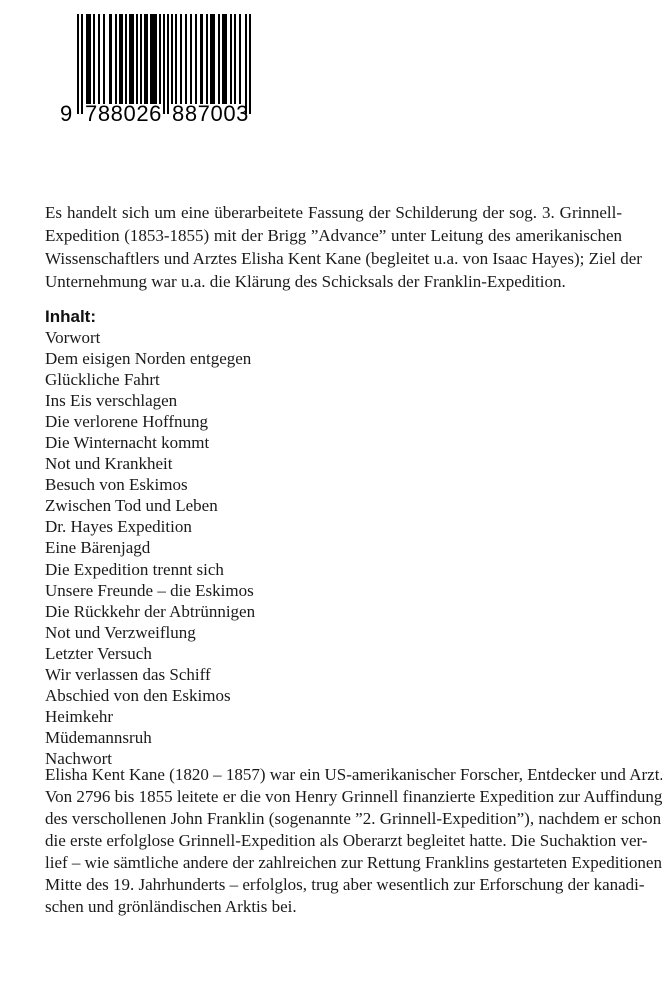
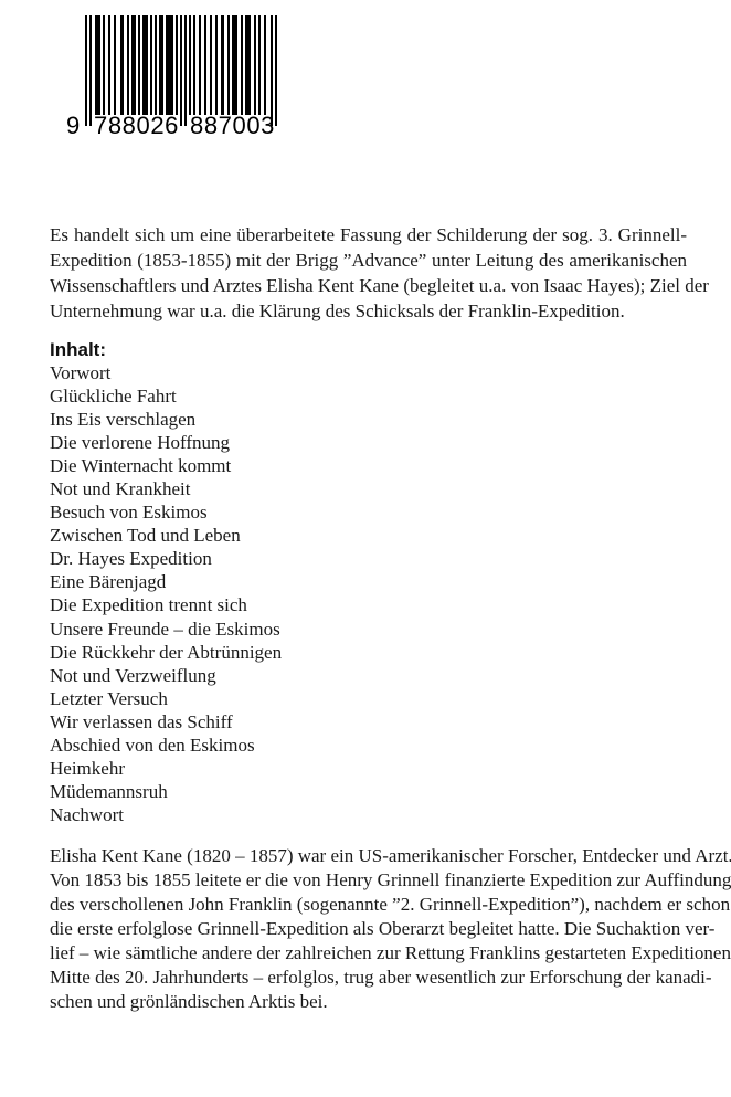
  9
  788026
  887003
  Es handelt sich um eine überarbeitete Fassung der Schilderung der sog. 3. Grinnell-
  Expedition (1853-1855) mit der Brigg ”Advance” unter Leitung des amerikanischen
  Wissenschaftlers und Arztes Elisha Kent Kane (begleitet u.a. von Isaac Hayes); Ziel der
  Unternehmung war u.a. die Klärung des Schicksals der Franklin-Expedition.
  Inhalt:
  Vorwort
- Dem eisigen Norden entgegen
  Glückliche Fahrt
  Ins Eis verschlagen
  Die verlorene Hoffnung
  Die Winternacht kommt
  Not und Krankheit
  Besuch von Eskimos
  Zwischen Tod und Leben
  Dr. Hayes Expedition
  Eine Bärenjagd
  Die Expedition trennt sich
  Unsere Freunde – die Eskimos
  Die Rückkehr der Abtrünnigen
  Not und Verzweiflung
  Letzter Versuch
  Wir verlassen das Schiff
  Abschied von den Eskimos
  Heimkehr
  Müdemannsruh
  Nachwort
  Elisha Kent Kane (1820 – 1857) war ein US-amerikanischer Forscher, Entdecker und Arzt
- Von 2796 bis 1855 leitete er die von Henry Grinnell finanzierte Expedition zur Auffindung
+ Von 1853 bis 1855 leitete er die von Henry Grinnell finanzierte Expedition zur Auffindung
  des verschollenen John Franklin (sogenannte ”2. Grinnell-Expedition”), nachdem er schon
  die erste erfolglose Grinnell-Expedition als Oberarzt begleitet hatte. Die Suchaktion ver-
  lief – wie sämtliche andere der zahlreichen zur Rettung Franklins gestarteten Expeditionen
- Mitte des 19. Jahrhunderts – erfolglos, trug aber wesentlich zur Erforschung der kanadi-
+ Mitte des 20. Jahrhunderts – erfolglos, trug aber wesentlich zur Erforschung der kanadi-
  schen und grönländischen Arktis bei.
